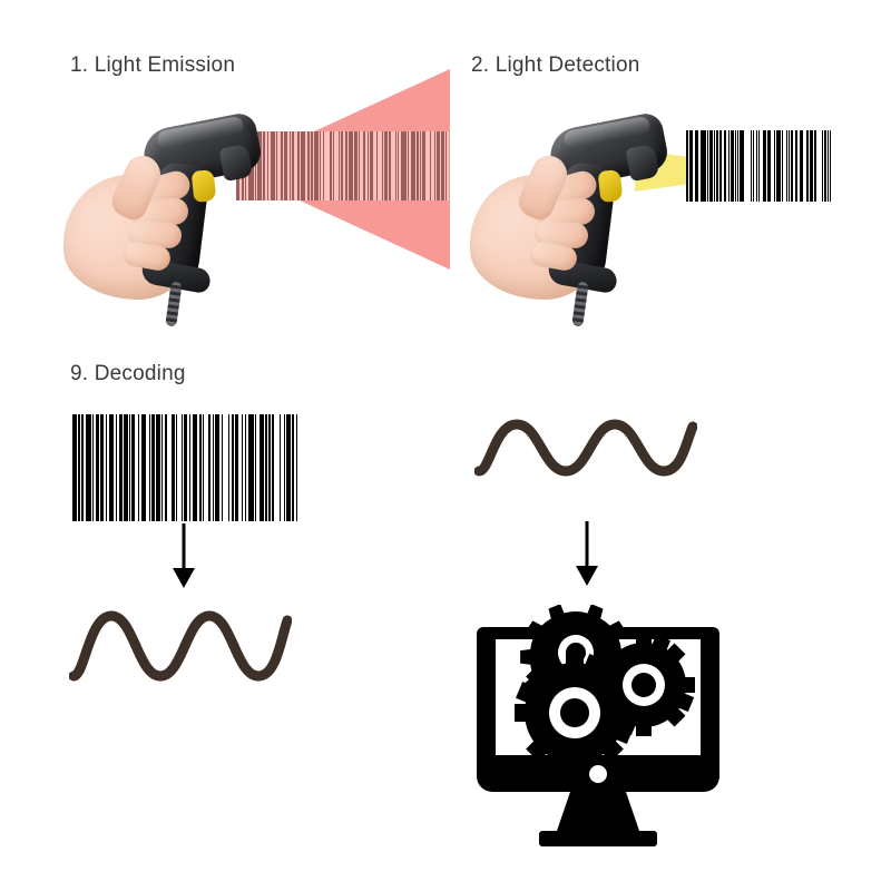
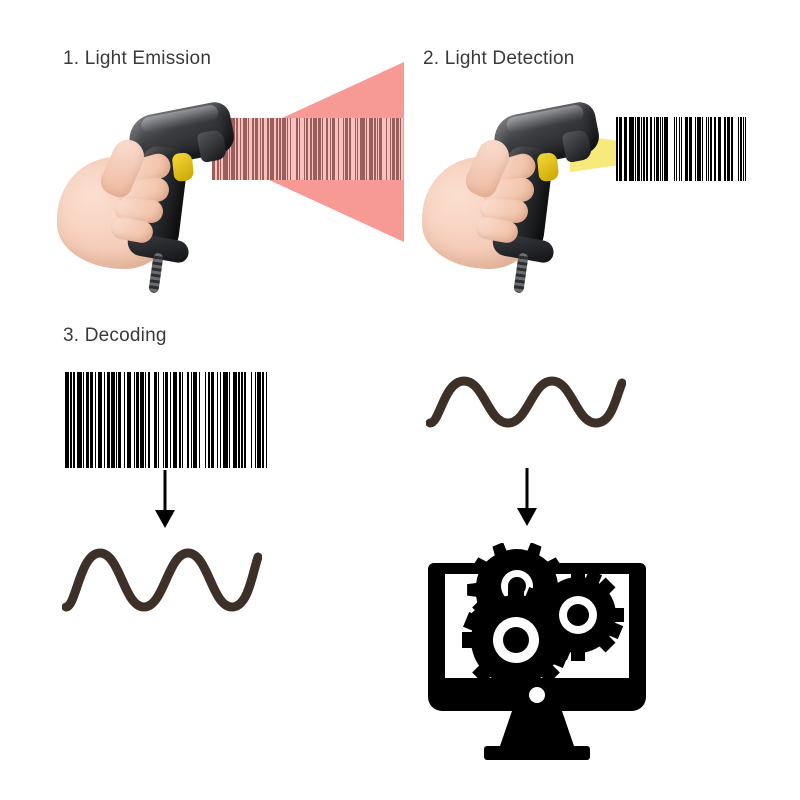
  1. Light Emission
  2. Light Detection
- 9. Decoding
+ 3. Decoding
